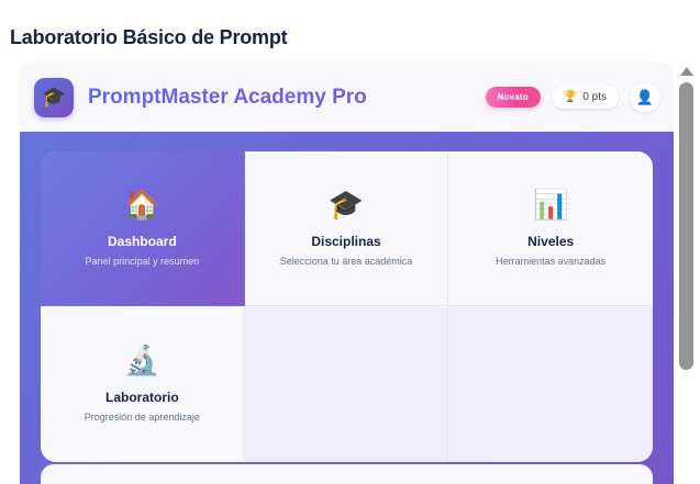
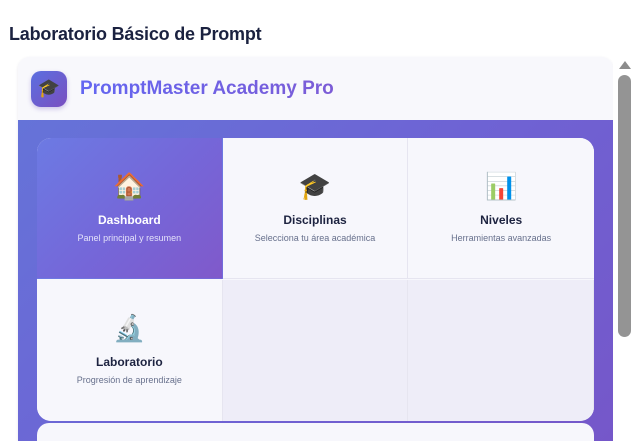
  Laboratorio Básico de Prompt
  🎓
  PromptMaster Academy Pro
- Novato
- 🏆
- 0 pts
- 👤
  🏠
  Dashboard
  Panel principal y resumen
  🎓
  Disciplinas
  Selecciona tu área académica
  📊
  Niveles
  Herramientas avanzadas
  🔬
  Laboratorio
  Progresión de aprendizaje
